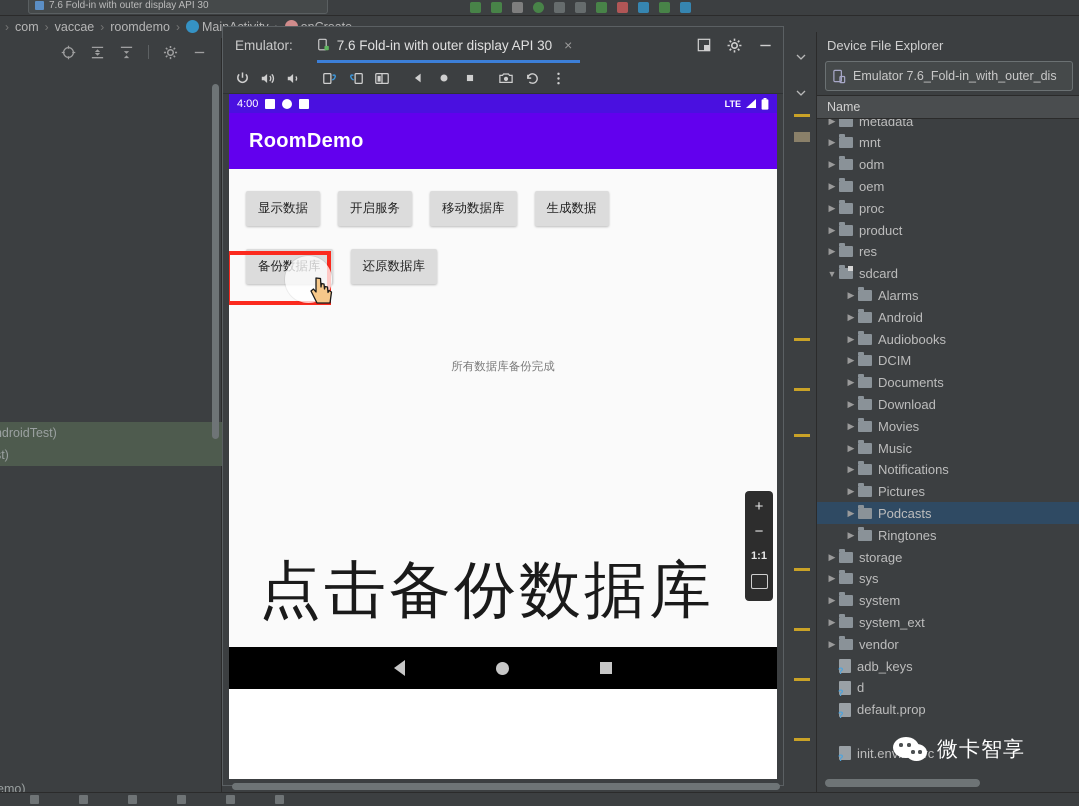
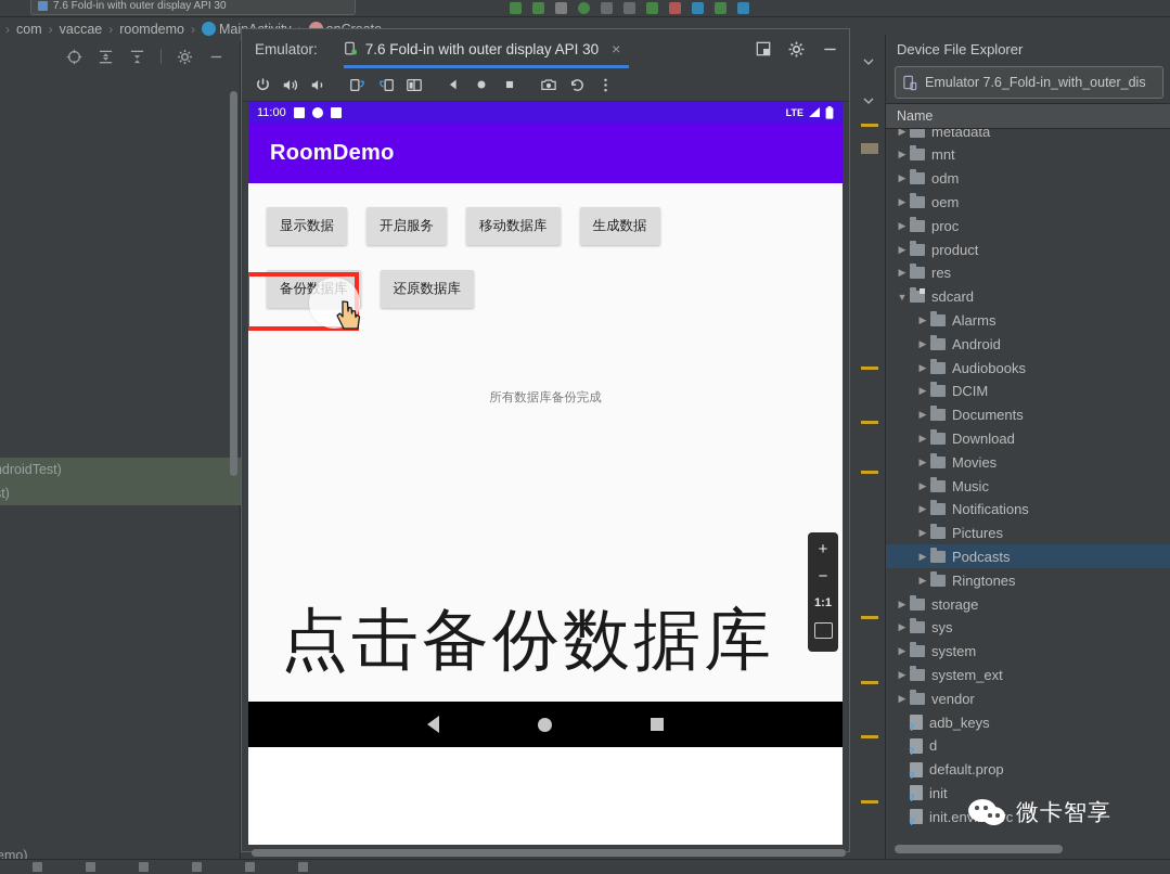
  7.6 Fold-in with outer display API 30
  ›
  com
  ›
  vaccae
  ›
  roomdemo
  ›
  droidTest)
  emo)
  Device File Explorer
  Emulator 7.6_Fold-in_with_outer_dis
  Name
  ▶
  metadata
  ▶
  mnt
  ▶
  odm
  ▶
  oem
  ▶
  proc
  ▶
  product
  ▶
  res
  ▼
  sdcard
  ▶
  Alarms
  ▶
  Android
  ▶
  Audiobooks
  ▶
  DCIM
  ▶
  Documents
  ▶
  Download
  ▶
  Movies
  ▶
  Music
  ▶
  Notifications
  ▶
  Pictures
  ▶
  Podcasts
  ▶
  Ringtones
  ▶
  storage
  ▶
  sys
  ▶
  system
  ▶
  system_ext
  ▶
  vendor
  adb_keys
  d
  default.prop
+ init
  微卡智享
  Emulator:
  7.6 Fold-in with outer display API 30
  ×
- 4:00
+ 11:00
  LTE
  RoomDemo
  显示数据
  开启服务
  移动数据库
  生成数据
  备份数据库
  还原数据库
  所有数据库备份完成
  点击备份数据库
  +
  −
  1:1
